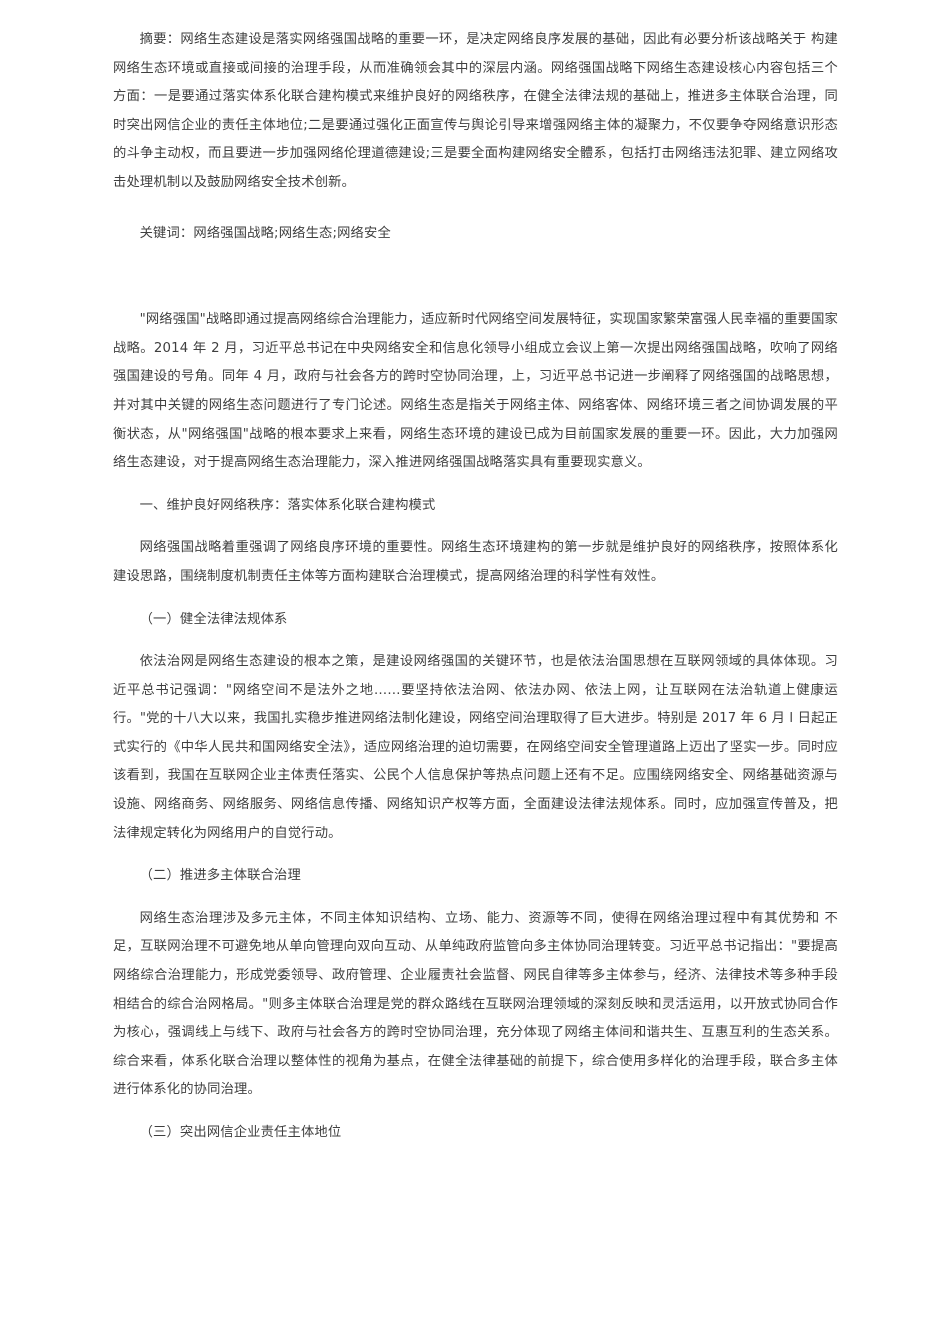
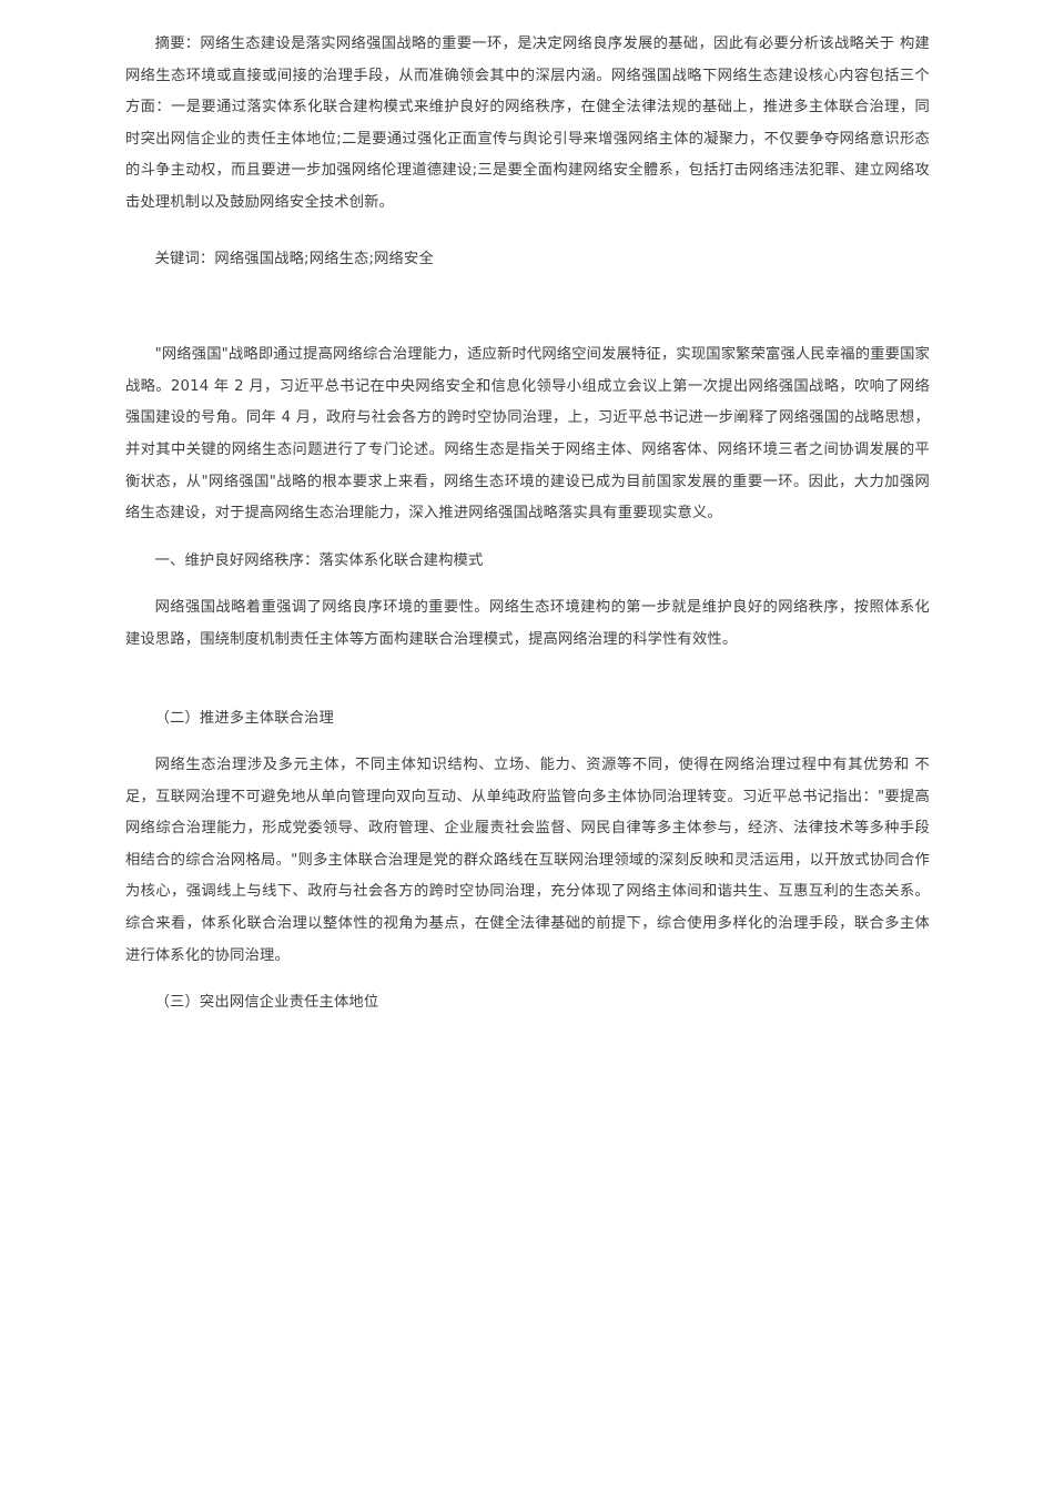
  摘要：网络生态建设是落实网络强国战略的重要一环，是决定网络良序发展的基础，因此有必要分析该战略关于 构建网络生态环境或直接或间接的治理手段，从而准确领会其中的深层内涵。网络强国战略下网络生态建设核心内容包括三个方面：一是要通过落实体系化联合建构模式来维护良好的网络秩序，在健全法律法规的基础上，推进多主体联合治理，同时突出网信企业的责任主体地位;二是要通过强化正面宣传与舆论引导来增强网络主体的凝聚力，不仅要争夺网络意识形态的斗争主动权，而且要进一步加强网络伦理道德建设;三是要全面构建网络安全體系，包括打击网络违法犯罪、建立网络攻击处理机制以及鼓励网络安全技术创新。
  关键词：网络强国战略;网络生态;网络安全
  "网络强国"战略即通过提高网络综合治理能力，适应新时代网络空间发展特征，实现国家繁荣富强人民幸福的重要国家战略。2014 年 2 月，习近平总书记在中央网络安全和信息化领导小组成立会议上第一次提出网络强国战略，吹响了网络强国建设的号角。同年 4 月，政府与社会各方的跨时空协同治理，上，习近平总书记进一步阐释了网络强国的战略思想，并对其中关键的网络生态问题进行了专门论述。网络生态是指关于网络主体、网络客体、网络环境三者之间协调发展的平衡状态，从"网络强国"战略的根本要求上来看，网络生态环境的建设已成为目前国家发展的重要一环。因此，大力加强网络生态建设，对于提高网络生态治理能力，深入推进网络强国战略落实具有重要现实意义。
  一、维护良好网络秩序：落实体系化联合建构模式
  网络强国战略着重强调了网络良序环境的重要性。网络生态环境建构的第一步就是维护良好的网络秩序，按照体系化建设思路，围绕制度机制责任主体等方面构建联合治理模式，提高网络治理的科学性有效性。
- （一）健全法律法规体系
- 依法治网是网络生态建设的根本之策，是建设网络强国的关键环节，也是依法治国思想在互联网领域的具体体现。习近平总书记强调："网络空间不是法外之地……要坚持依法治网、依法办网、依法上网，让互联网在法治轨道上健康运行。"党的十八大以来，我国扎实稳步推进网络法制化建设，网络空间治理取得了巨大进步。特别是 2017 年 6 月 l 日起正式实行的《中华人民共和国网络安全法》，适应网络治理的迫切需要，在网络空间安全管理道路上迈出了坚实一步。同时应该看到，我国在互联网企业主体责任落实、公民个人信息保护等热点问题上还有不足。应围绕网络安全、网络基础资源与设施、网络商务、网络服务、网络信息传播、网络知识产权等方面，全面建设法律法规体系。同时，应加强宣传普及，把法律规定转化为网络用户的自觉行动。
  （二）推进多主体联合治理
  网络生态治理涉及多元主体，不同主体知识结构、立场、能力、资源等不同，使得在网络治理过程中有其优势和 不足，互联网治理不可避免地从单向管理向双向互动、从单纯政府监管向多主体协同治理转变。习近平总书记指出："要提高网络综合治理能力，形成党委领导、政府管理、企业履责社会监督、网民自律等多主体参与，经济、法律技术等多种手段相结合的综合治网格局。"则多主体联合治理是党的群众路线在互联网治理领域的深刻反映和灵活运用，以开放式协同合作为核心，强调线上与线下、政府与社会各方的跨时空协同治理，充分体现了网络主体间和谐共生、互惠互利的生态关系。综合来看，体系化联合治理以整体性的视角为基点，在健全法律基础的前提下，综合使用多样化的治理手段，联合多主体进行体系化的协同治理。
  （三）突出网信企业责任主体地位
